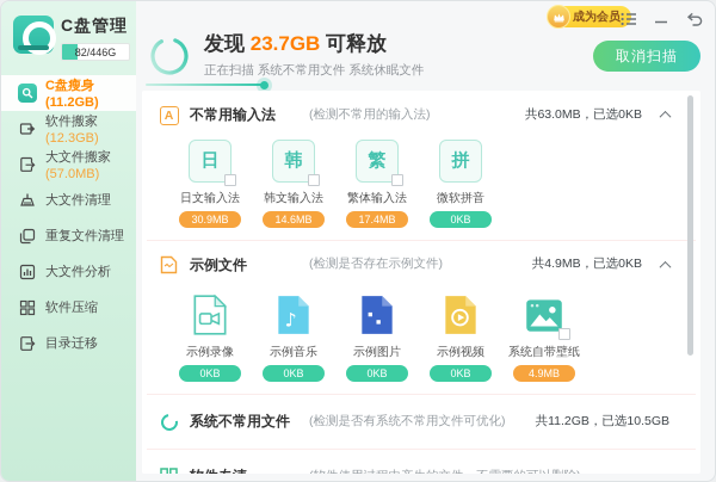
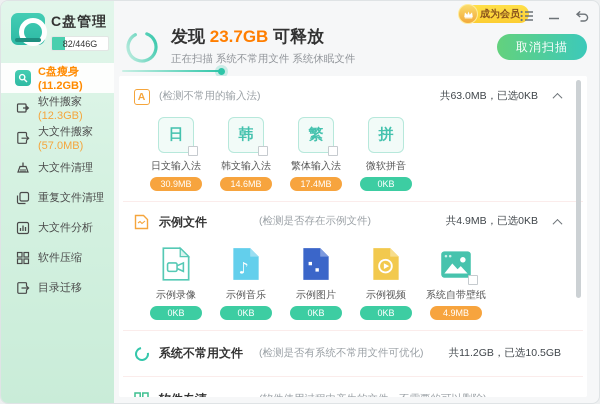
  C盘管理
  82/446G
  C盘瘦身(11.2GB)
  软件搬家(12.3GB)
  大文件搬家(57.0MB)
  大文件清理
  重复文件清理
  大文件分析
  软件压缩
  目录迁移
  成为会员
  发现 23.7GB 可释放
  正在扫描 系统不常用文件 系统休眠文件
  取消扫描
  A
- 不常用输入法
  (检测不常用的输入法)
  共63.0MB，已选0KB
  日
  日文输入法
  30.9MB
  韩
  韩文输入法
  14.6MB
  繁
  繁体输入法
  17.4MB
  拼
  微软拼音
  0KB
  示例文件
  (检测是否存在示例文件)
  共4.9MB，已选0KB
  示例录像
  0KB
  ♪
  示例音乐
  0KB
  示例图片
  0KB
  示例视频
  0KB
  系统自带壁纸
  4.9MB
  系统不常用文件
  (检测是否有系统不常用文件可优化)
  共11.2GB，已选10.5GB
